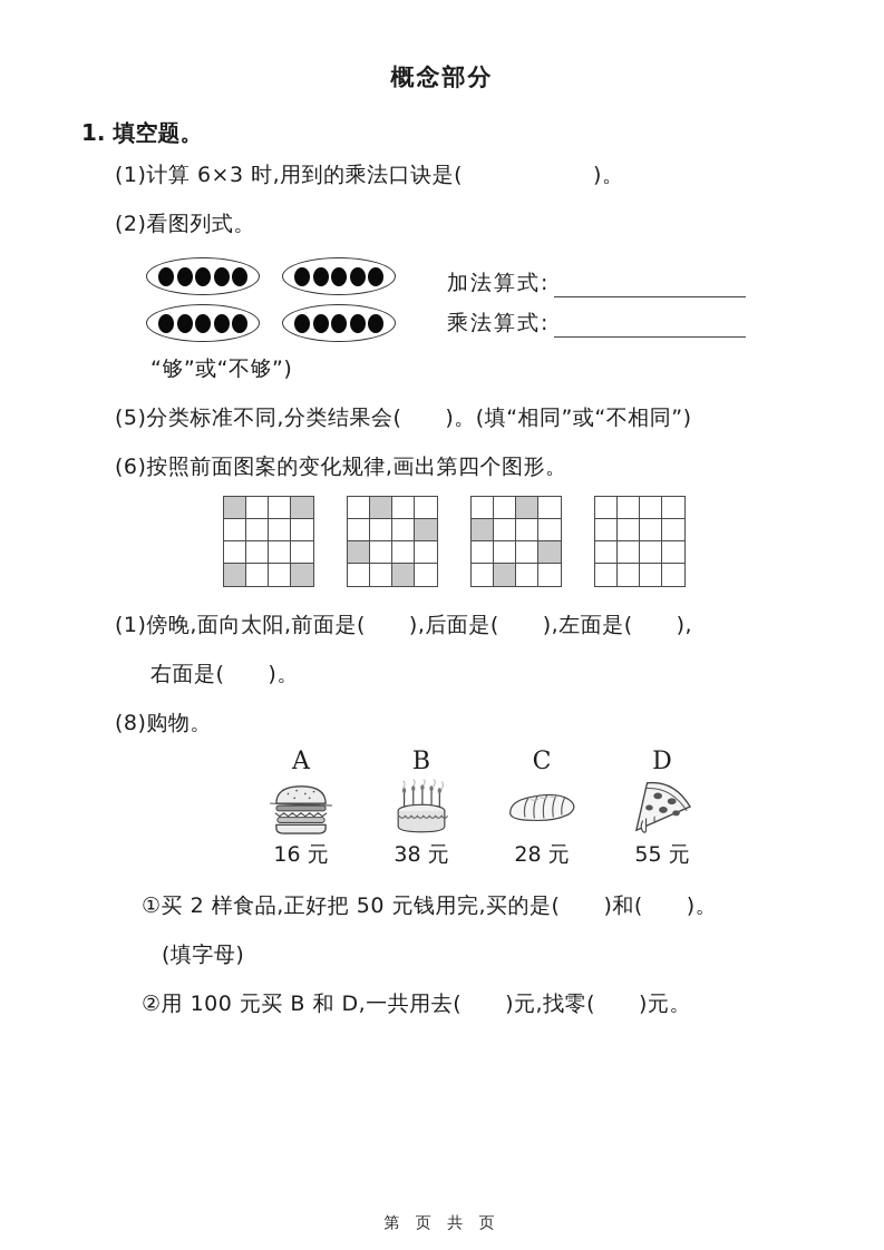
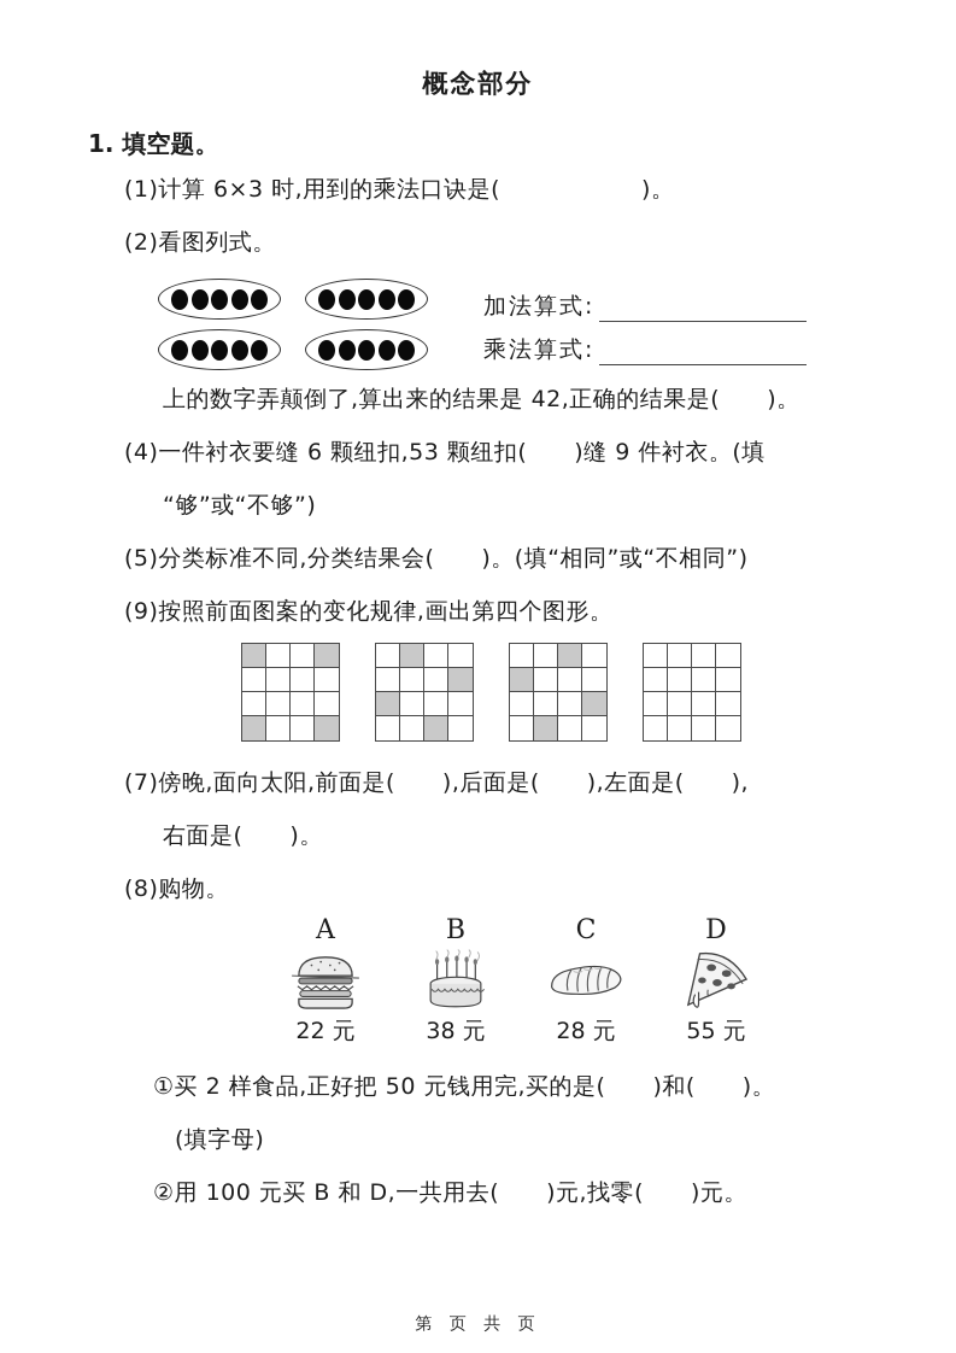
  概念部分
  1. 填空题。
  (1)计算 6×3 时,用到的乘法口诀是( )。
  (2)看图列式。
  加法算式:
  乘法算式:
+ 上的数字弄颠倒了,算出来的结果是 42,正确的结果是( )。
+ (4)一件衬衣要缝 6 颗纽扣,53 颗纽扣( )缝 9 件衬衣。(填
  “够”或“不够”)
  (5)分类标准不同,分类结果会( )。(填“相同”或“不相同”)
- (6)按照前面图案的变化规律,画出第四个图形。
+ (9)按照前面图案的变化规律,画出第四个图形。
- (1)傍晚,面向太阳,前面是( ),后面是( ),左面是( ),
+ (7)傍晚,面向太阳,前面是( ),后面是( ),左面是( ),
  右面是( )。
  (8)购物。
  A
- 16 元
+ 22 元
  B
  38 元
  C
  28 元
  D
  55 元
  ①买 2 样食品,正好把 50 元钱用完,买的是( )和( )。
  (填字母)
  ②用 100 元买 B 和 D,一共用去( )元,找零( )元。
  第 页 共 页
